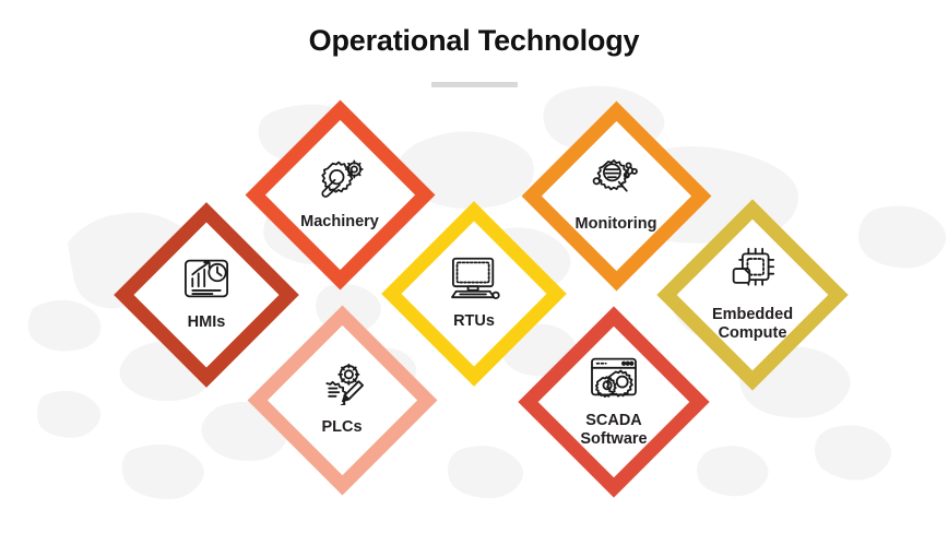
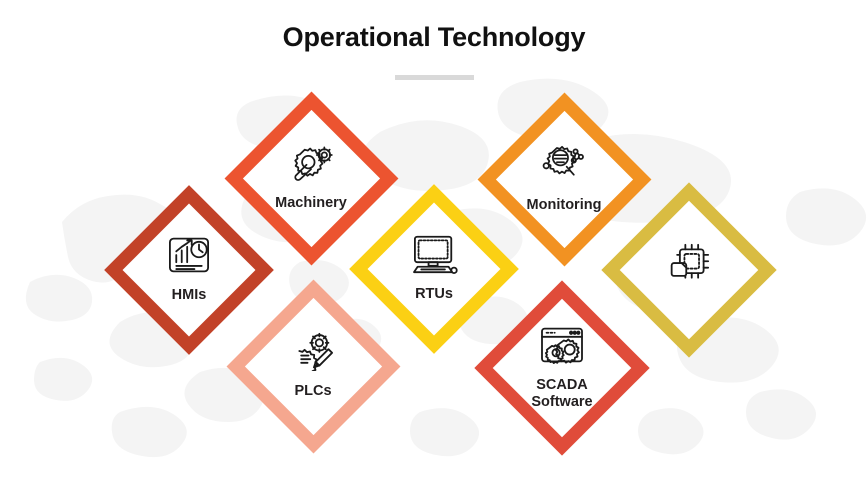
  Operational Technology
  HMIs
  Machinery
  PLCs
  RTUs
  Monitoring
  SCADA
  Software
- Embedded
- Compute
